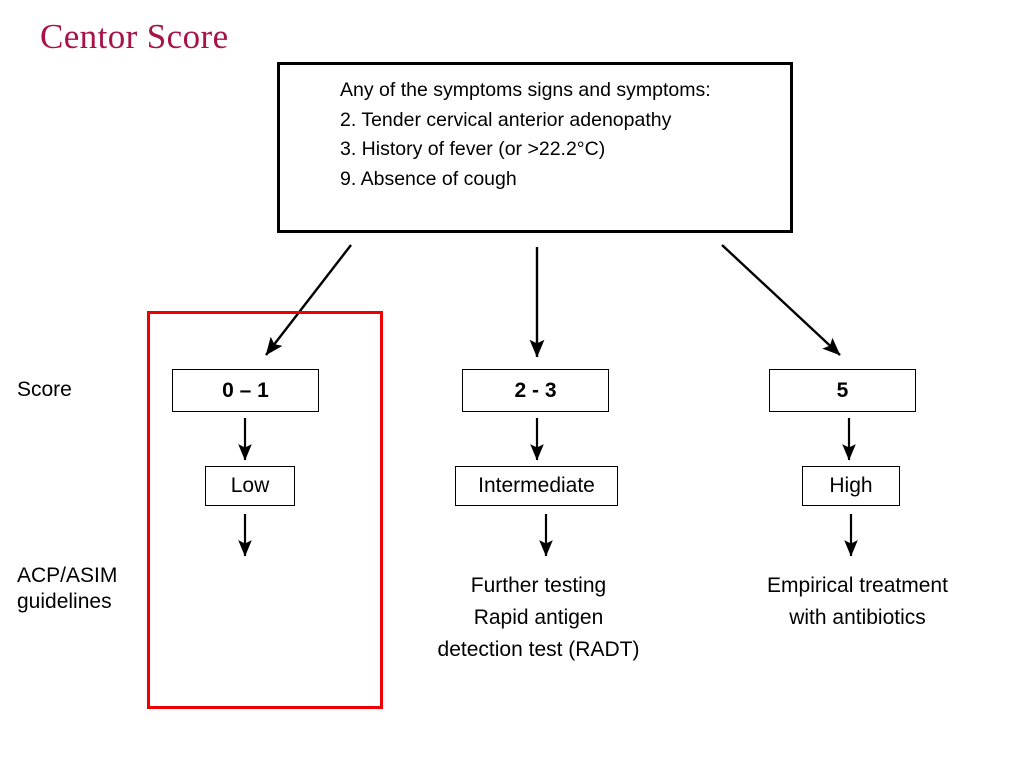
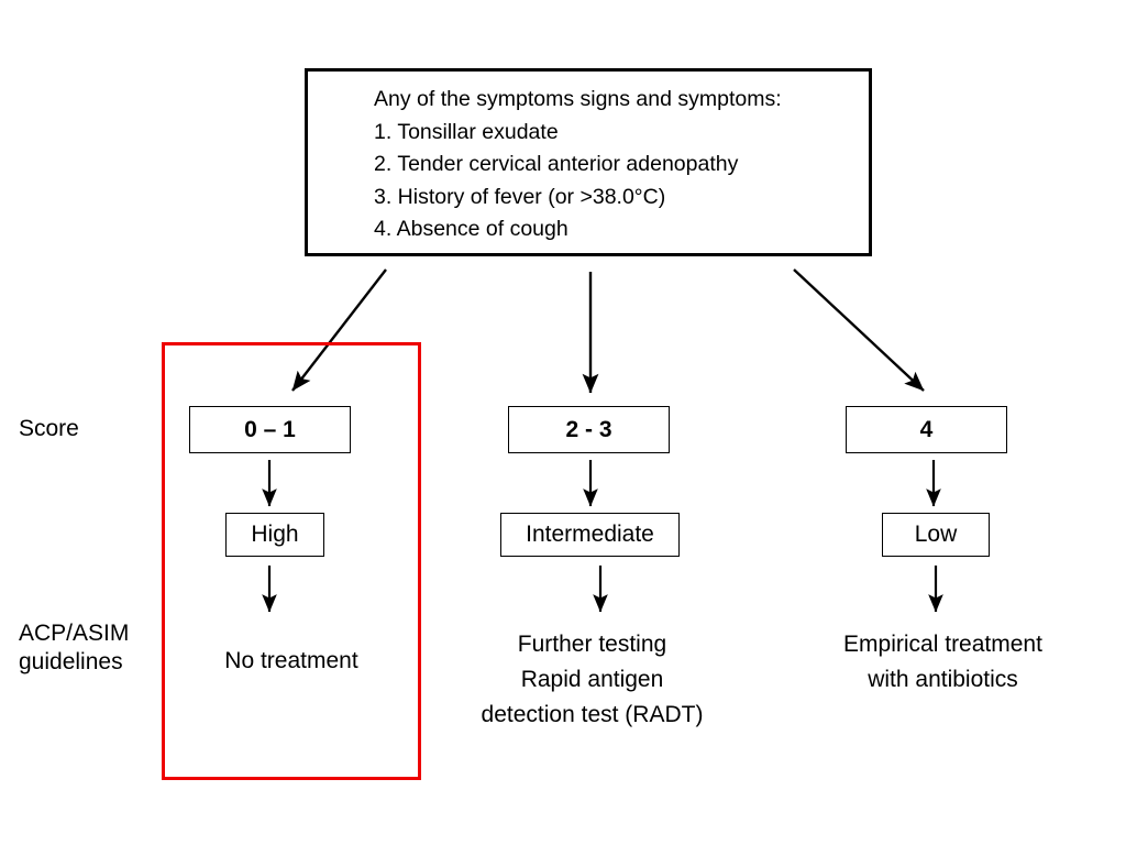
- Centor Score
  Any of the symptoms signs and symptoms:
+ 1. Tonsillar exudate
  2. Tender cervical anterior adenopathy
- 3. History of fever (or >22.2°C)
+ 3. History of fever (or >38.0°C)
- 9. Absence of cough
+ 4. Absence of cough
  Score
  ACP/ASIM
  guidelines
  0 – 1
  2 - 3
- 5
+ 4
- Low
+ High
  Intermediate
- High
+ Low
+ No treatment
  Further testing
  Rapid antigen
  detection test (RADT)
  Empirical treatment
  with antibiotics
